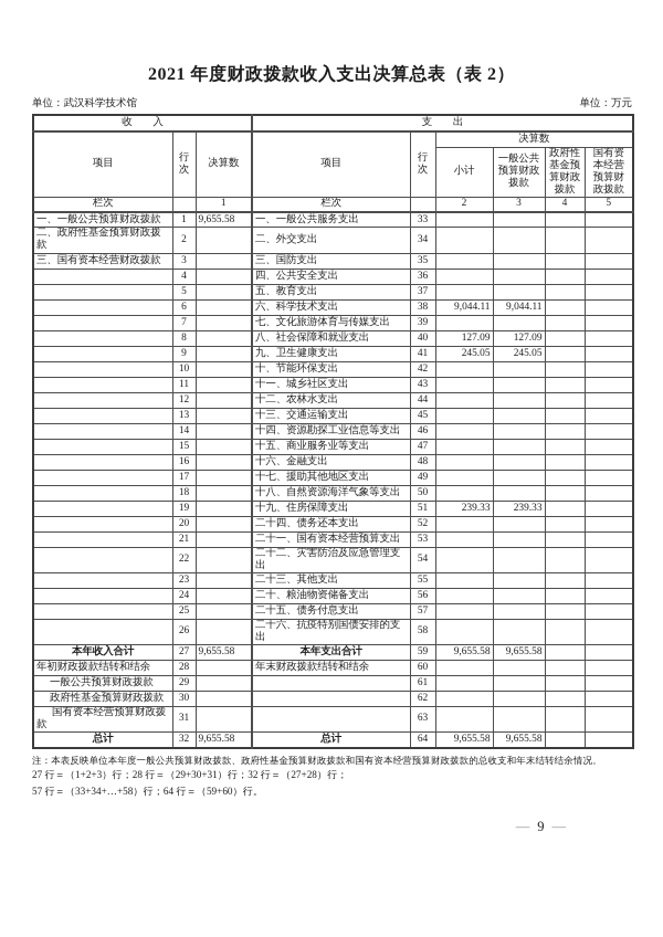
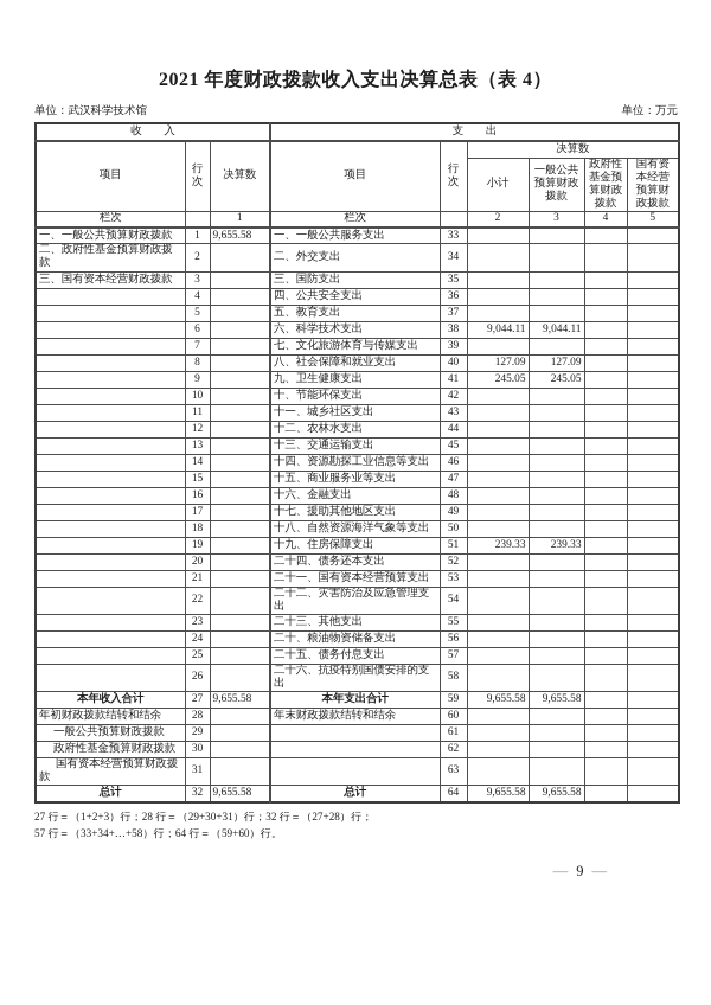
- 2021 年度财政拨款收入支出决算总表（表 2）
+ 2021 年度财政拨款收入支出决算总表（表 4）
  单位：武汉科学技术馆
  单位：万元
  收 入	支 出
  项目	行次	决算数	项目	行次	决算数
  小计	一般公共预算财政拨款	政府性基金预算财政拨款	国有资本经营预算财政拨款
  栏次		1	栏次		2	3	4	5
  一、一般公共预算财政拨款	1	9,655.58	一、一般公共服务支出	33
  二、政府性基金预算财政拨款	2		二、外交支出	34
  三、国有资本经营财政拨款	3		三、国防支出	35
  	4		四、公共安全支出	36
  	5		五、教育支出	37
  	6		六、科学技术支出	38	9,044.11	9,044.11
  	7		七、文化旅游体育与传媒支出	39
  	8		八、社会保障和就业支出	40	127.09	127.09
  	9		九、卫生健康支出	41	245.05	245.05
  	10		十、节能环保支出	42
  	11		十一、城乡社区支出	43
  	12		十二、农林水支出	44
  	13		十三、交通运输支出	45
  	14		十四、资源勘探工业信息等支出	46
  	15		十五、商业服务业等支出	47
  	16		十六、金融支出	48
  	17		十七、援助其他地区支出	49
  	18		十八、自然资源海洋气象等支出	50
  	19		十九、住房保障支出	51	239.33	239.33
  	20		二十四、债务还本支出	52
  	21		二十一、国有资本经营预算支出	53
  	22		二十二、灾害防治及应急管理支出	54
  	23		二十三、其他支出	55
  	24		二十、粮油物资储备支出	56
  	25		二十五、债务付息支出	57
  	26		二十六、抗疫特别国债安排的支出	58
  本年收入合计	27	9,655.58	本年支出合计	59	9,655.58	9,655.58
  年初财政拨款结转和结余	28		年末财政拨款结转和结余	60
  一般公共预算财政拨款	29			61
  政府性基金预算财政拨款	30			62
  国有资本经营预算财政拨款	31			63
  总计	32	9,655.58	总计	64	9,655.58	9,655.58
- 注：本表反映单位本年度一般公共预算财政拨款、政府性基金预算财政拨款和国有资本经营预算财政拨款的总收支和年末结转结余情况。
  27 行＝（1+2+3）行；28 行＝（29+30+31）行；32 行＝（27+28）行；
  57 行＝（33+34+…+58）行；64 行＝（59+60）行。
  — 9 —
